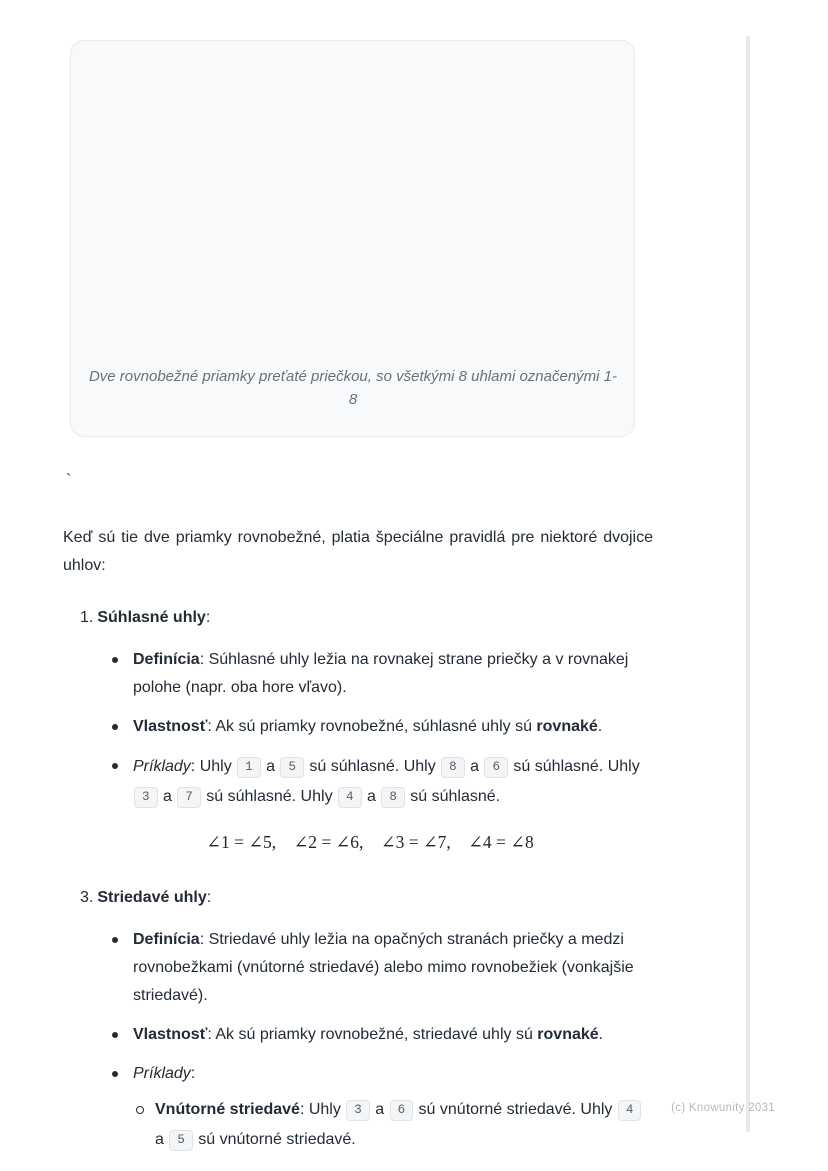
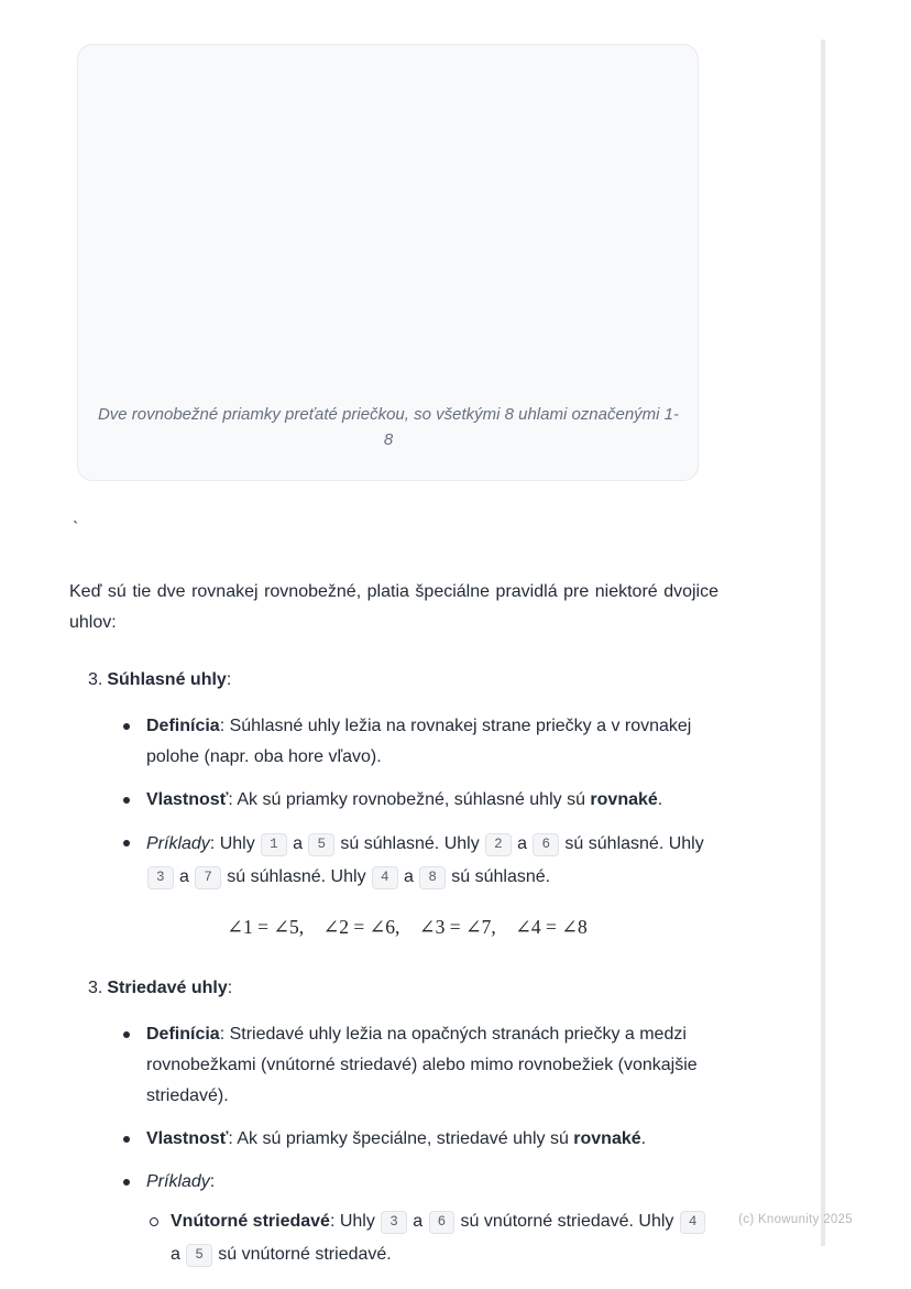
  Dve rovnobežné priamky preťaté priečkou, so všetkými 8 uhlami označenými 1-8
  `
- Keď sú tie dve priamky rovnobežné, platia špeciálne pravidlá pre niektoré dvojice uhlov:
+ Keď sú tie dve rovnakej rovnobežné, platia špeciálne pravidlá pre niektoré dvojice uhlov:
- 1. Súhlasné uhly:
+ 3. Súhlasné uhly:
  Definícia: Súhlasné uhly ležia na rovnakej strane priečky a v rovnakej polohe (napr. oba hore vľavo).
  Vlastnosť: Ak sú priamky rovnobežné, súhlasné uhly sú rovnaké.
- Príklady: Uhly 1 a 5 sú súhlasné. Uhly 8 a 6 sú súhlasné. Uhly 3 a 7 sú súhlasné. Uhly 4 a 8 sú súhlasné.
+ Príklady: Uhly 1 a 5 sú súhlasné. Uhly 2 a 6 sú súhlasné. Uhly 3 a 7 sú súhlasné. Uhly 4 a 8 sú súhlasné.
  ∠1 = ∠5, ∠2 = ∠6, ∠3 = ∠7, ∠4 = ∠8
  3. Striedavé uhly:
  Definícia: Striedavé uhly ležia na opačných stranách priečky a medzi rovnobežkami (vnútorné striedavé) alebo mimo rovnobežiek (vonkajšie striedavé).
- Vlastnosť: Ak sú priamky rovnobežné, striedavé uhly sú rovnaké.
+ Vlastnosť: Ak sú priamky špeciálne, striedavé uhly sú rovnaké.
  Príklady:
  Vnútorné striedavé: Uhly 3 a 6 sú vnútorné striedavé. Uhly 4 a 5 sú vnútorné striedavé.
- (c) Knowunity 2031
+ (c) Knowunity 2025
